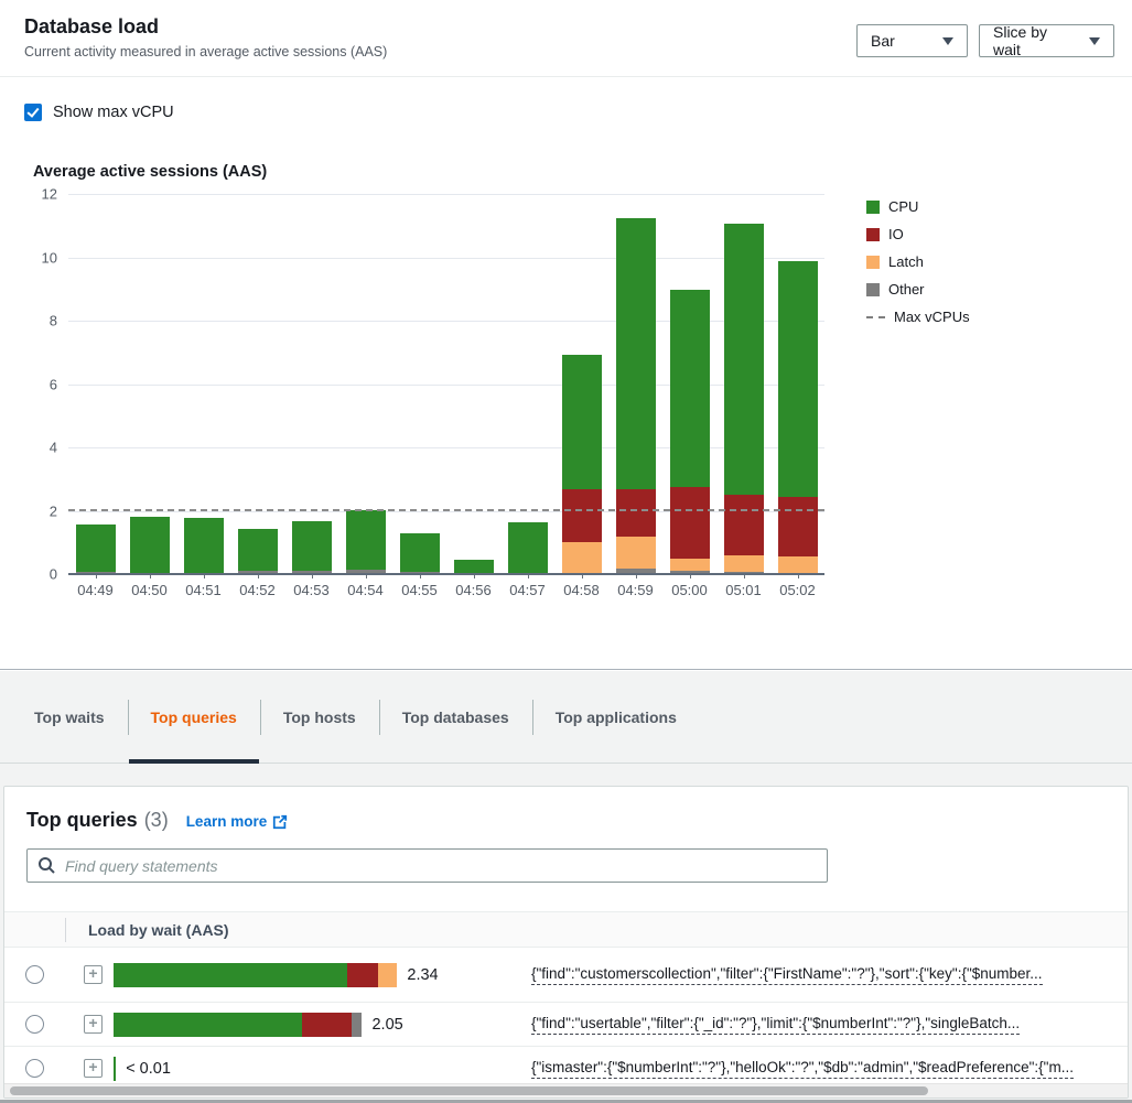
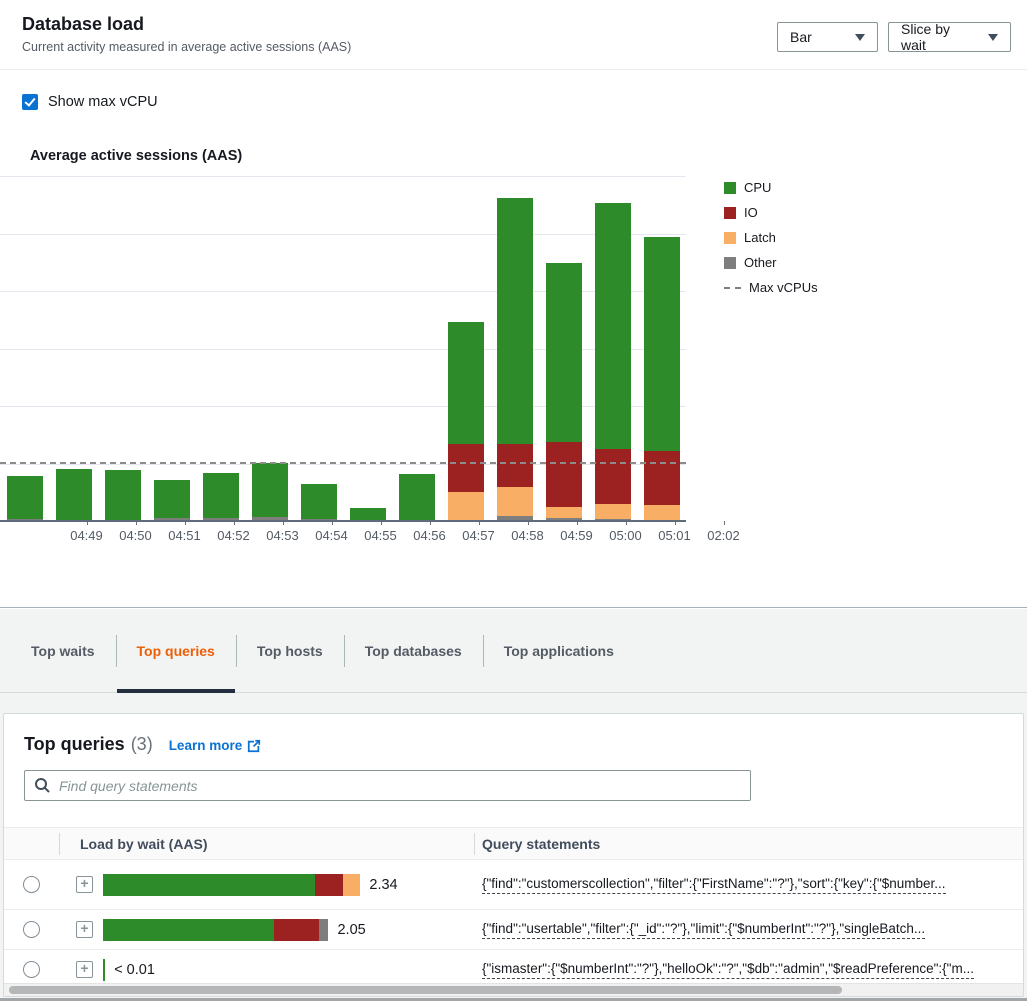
  Database load
  Current activity measured in average active sessions (AAS)
  Bar
  Slice by wait
  Show max vCPU
  Average active sessions (AAS)
- 0
- 2
- 4
- 6
- 8
- 10
- 12
  CPU
  IO
  Latch
  Other
  Max vCPUs
  04:49
  04:50
  04:51
  04:52
  04:53
  04:54
  04:55
  04:56
  04:57
  04:58
  04:59
  05:00
  05:01
- 05:02
+ 02:02
  Top waits
  Top queries
  Top hosts
  Top databases
  Top applications
  Top queries
  (3)
  Learn more
  Find query statements
  Load by wait (AAS)
+ Query statements
  +
  2.34
  {"find":"customerscollection","filter":{"FirstName":"?"},"sort":{"key":{"$number...
  +
  2.05
  {"find":"usertable","filter":{"_id":"?"},"limit":{"$numberInt":"?"},"singleBatch...
  +
  < 0.01
  {"ismaster":{"$numberInt":"?"},"helloOk":"?","$db":"admin","$readPreference":{"m...
